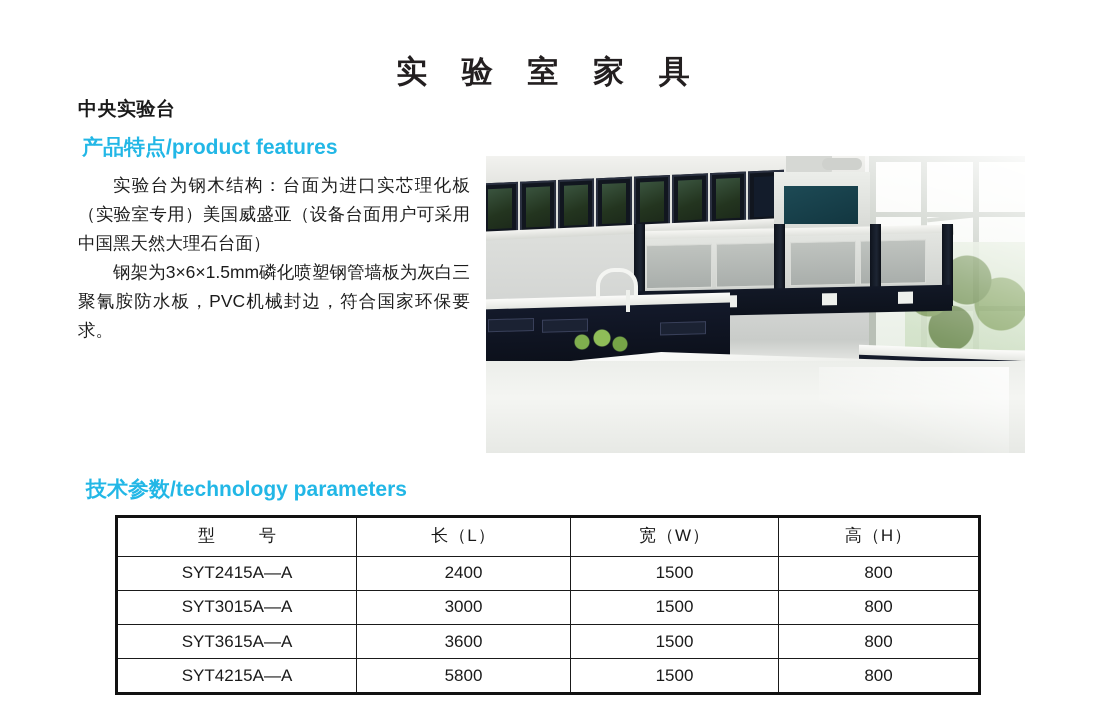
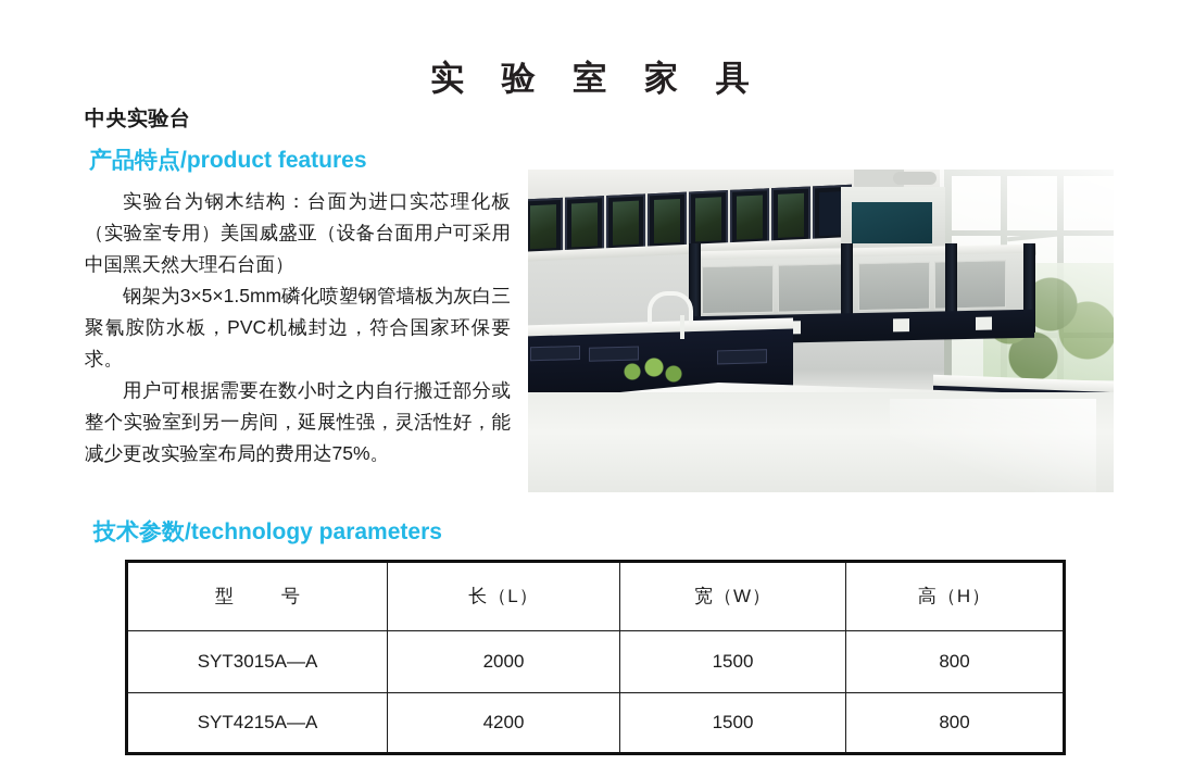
  实 验 室 家 具
  中央实验台
  产品特点/product features
  实验台为钢木结构：台面为进口实芯理化板（实验室专用）美国威盛亚（设备台面用户可采用中国黑天然大理石台面）
- 钢架为3×6×1.5mm磷化喷塑钢管墙板为灰白三聚氰胺防水板，PVC机械封边，符合国家环保要求。
+ 钢架为3×5×1.5mm磷化喷塑钢管墙板为灰白三聚氰胺防水板，PVC机械封边，符合国家环保要求。
+ 用户可根据需要在数小时之内自行搬迁部分或整个实验室到另一房间，延展性强，灵活性好，能减少更改实验室布局的费用达75%。
  技术参数/technology parameters
  型 号	长（L）	宽（W）	高（H）
- SYT2415A—A	2400	1500	800
- SYT3015A—A	3000	1500	800
+ SYT3015A—A	2000	1500	800
- SYT3615A—A	3600	1500	800
- SYT4215A—A	5800	1500	800
+ SYT4215A—A	4200	1500	800
